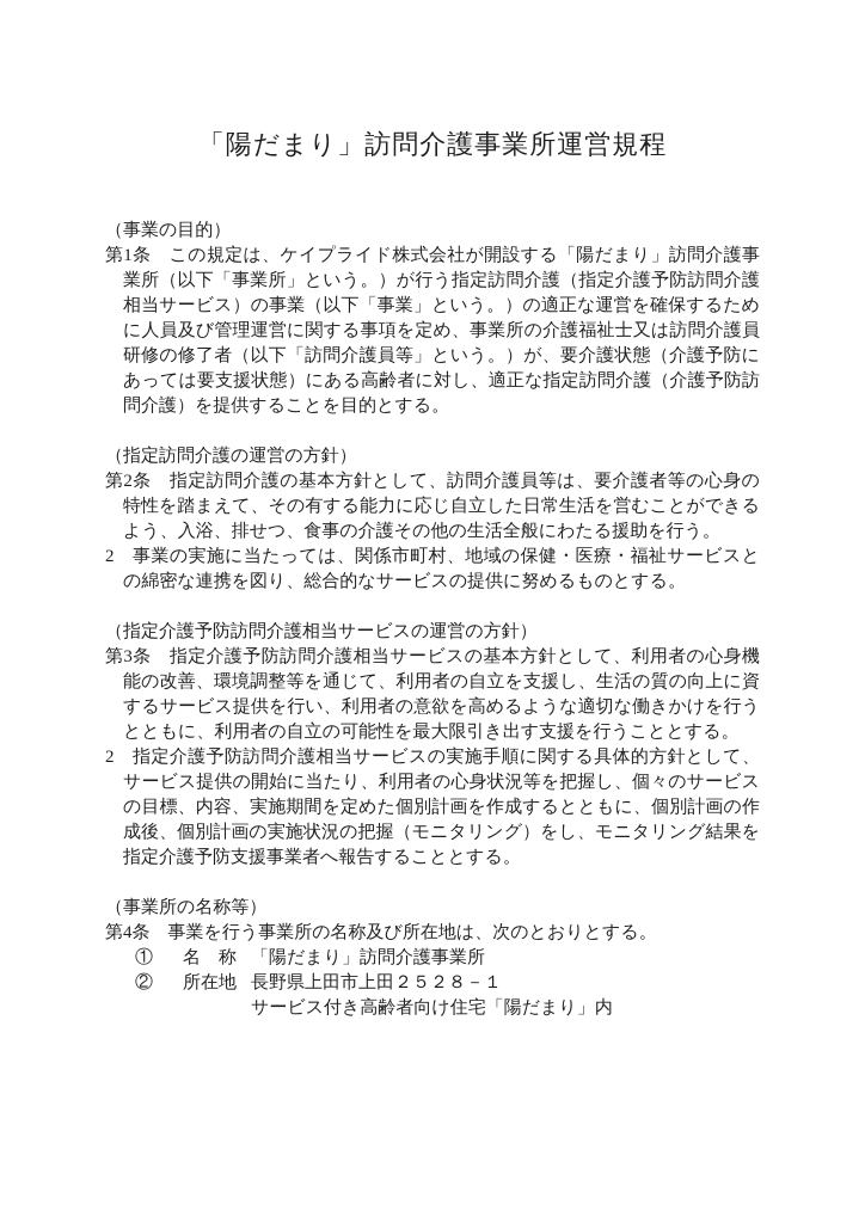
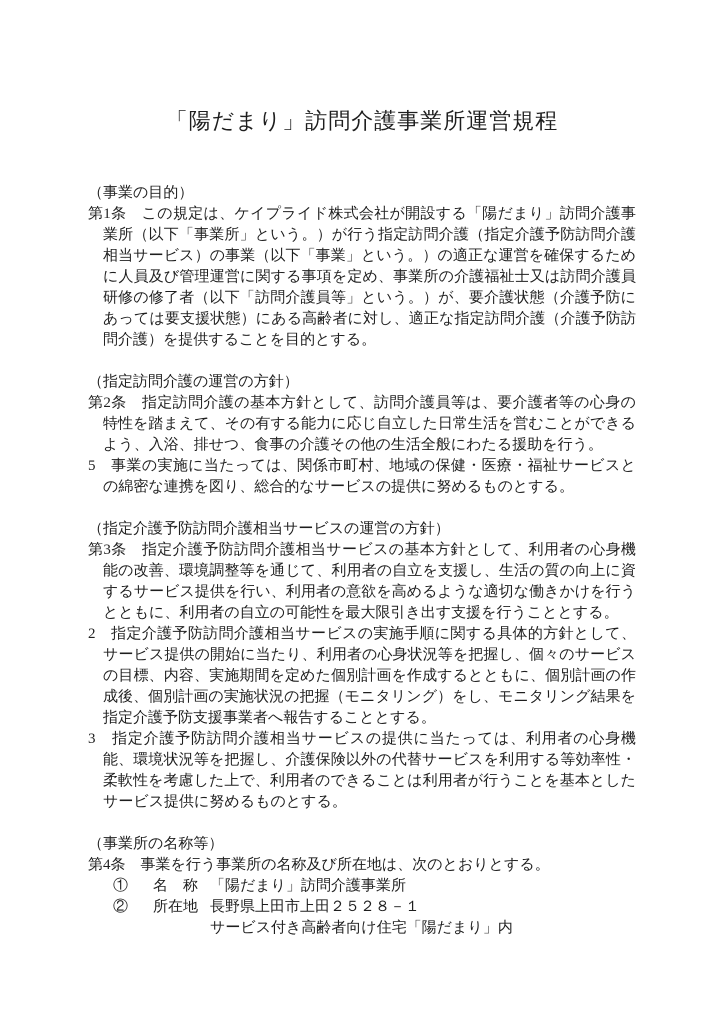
  「陽だまり」訪問介護事業所運営規程
  （事業の目的）
  第1条 この規定は、ケイプライド株式会社が開設する「陽だまり」訪問介護事業所（以下「事業所」という。）が行う指定訪問介護（指定介護予防訪問介護相当サービス）の事業（以下「事業」という。）の適正な運営を確保するために人員及び管理運営に関する事項を定め、事業所の介護福祉士又は訪問介護員研修の修了者（以下「訪問介護員等」という。）が、要介護状態（介護予防にあっては要支援状態）にある高齢者に対し、適正な指定訪問介護（介護予防訪問介護）を提供することを目的とする。
  （指定訪問介護の運営の方針）
  第2条 指定訪問介護の基本方針として、訪問介護員等は、要介護者等の心身の特性を踏まえて、その有する能力に応じ自立した日常生活を営むことができるよう、入浴、排せつ、食事の介護その他の生活全般にわたる援助を行う。
- 2 事業の実施に当たっては、関係市町村、地域の保健・医療・福祉サービスとの綿密な連携を図り、総合的なサービスの提供に努めるものとする。
+ 5 事業の実施に当たっては、関係市町村、地域の保健・医療・福祉サービスとの綿密な連携を図り、総合的なサービスの提供に努めるものとする。
  （指定介護予防訪問介護相当サービスの運営の方針）
  第3条 指定介護予防訪問介護相当サービスの基本方針として、利用者の心身機能の改善、環境調整等を通じて、利用者の自立を支援し、生活の質の向上に資するサービス提供を行い、利用者の意欲を高めるような適切な働きかけを行うとともに、利用者の自立の可能性を最大限引き出す支援を行うこととする。
  2 指定介護予防訪問介護相当サービスの実施手順に関する具体的方針として、サービス提供の開始に当たり、利用者の心身状況等を把握し、個々のサービスの目標、内容、実施期間を定めた個別計画を作成するとともに、個別計画の作成後、個別計画の実施状況の把握（モニタリング）をし、モニタリング結果を指定介護予防支援事業者へ報告することとする。
+ 3 指定介護予防訪問介護相当サービスの提供に当たっては、利用者の心身機能、環境状況等を把握し、介護保険以外の代替サービスを利用する等効率性・柔軟性を考慮した上で、利用者のできることは利用者が行うことを基本としたサービス提供に努めるものとする。
  （事業所の名称等）
  第4条 事業を行う事業所の名称及び所在地は、次のとおりとする。
  ①
  名 称
  「陽だまり」訪問介護事業所
  ②
  所在地
  長野県上田市上田２５２８－１
  サービス付き高齢者向け住宅「陽だまり」内
